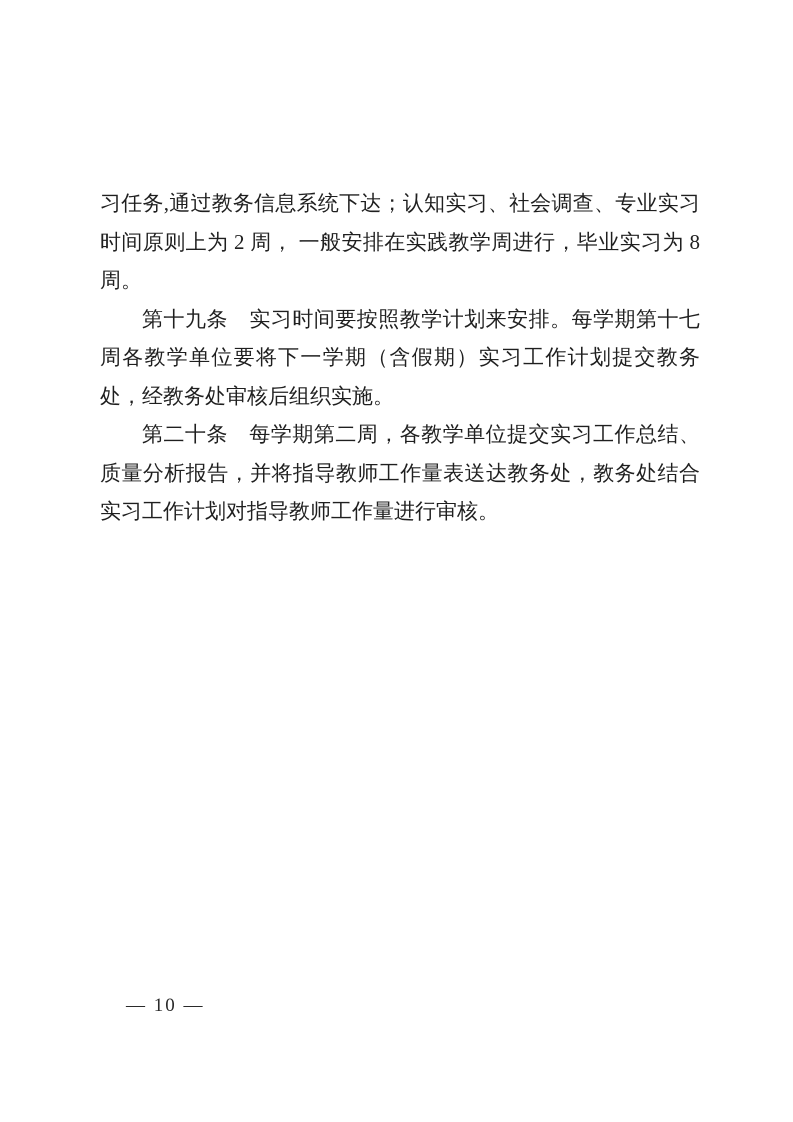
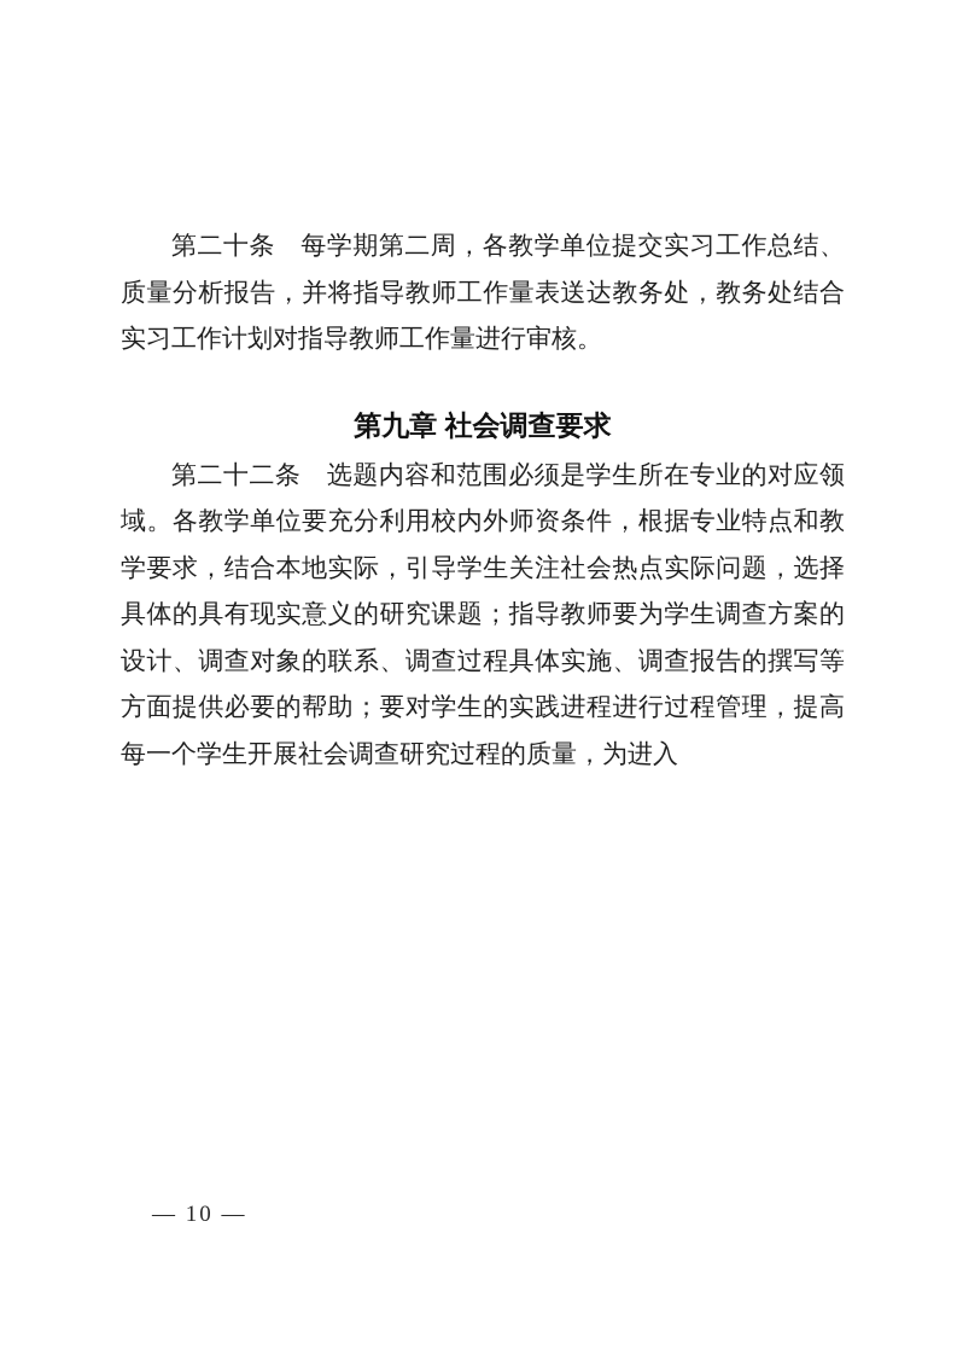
- 习任务,通过教务信息系统下达；认知实习、社会调查、专业实习时间原则上为 2 周， 一般安排在实践教学周进行，毕业实习为 8 周。
- 第十九条 实习时间要按照教学计划来安排。每学期第十七周各教学单位要将下一学期（含假期）实习工作计划提交教务处，经教务处审核后组织实施。
  第二十条 每学期第二周，各教学单位提交实习工作总结、质量分析报告，并将指导教师工作量表送达教务处，教务处结合实习工作计划对指导教师工作量进行审核。
+ 第九章 社会调查要求
+ 第二十二条 选题内容和范围必须是学生所在专业的对应领域。各教学单位要充分利用校内外师资条件，根据专业特点和教学要求，结合本地实际，引导学生关注社会热点实际问题，选择具体的具有现实意义的研究课题；指导教师要为学生调查方案的设计、调查对象的联系、调查过程具体实施、调查报告的撰写等方面提供必要的帮助；要对学生的实践进程进行过程管理，提高每一个学生开展社会调查研究过程的质量，为进入
  — 10 —
